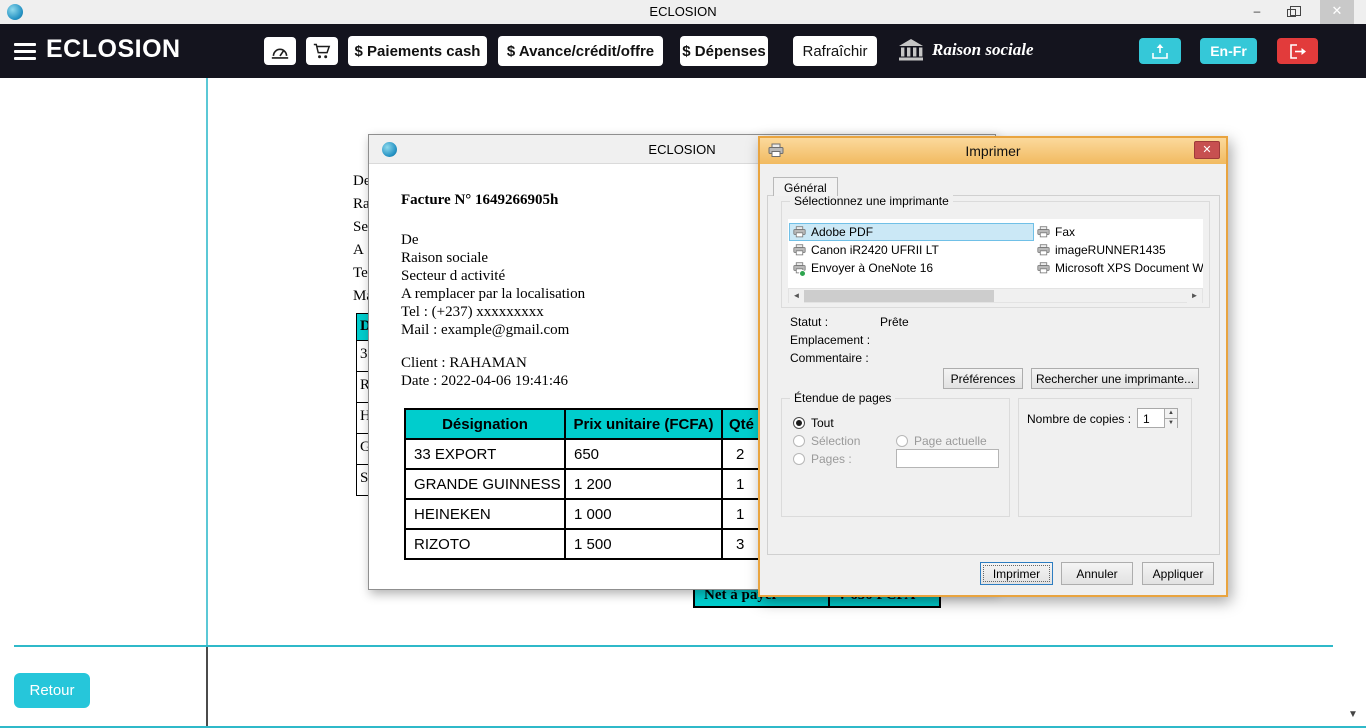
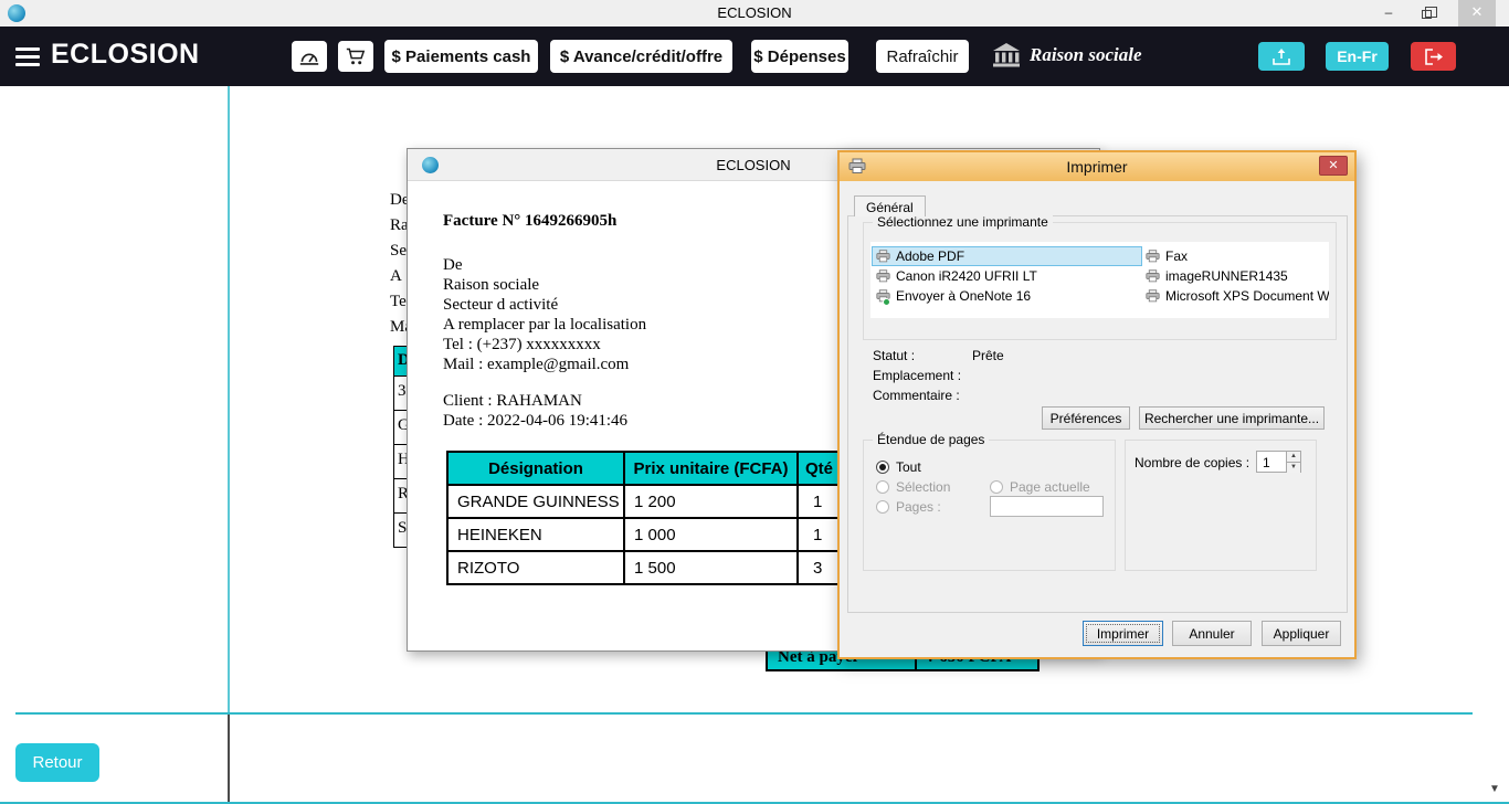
  ECLOSION
  –
  ✕
  ECLOSION
  $ Paiements cash
  $ Avance/crédit/offre
  $ Dépenses
  Rafraîchir
  Raison sociale
  En-Fr
  Ra
  Se
  A
  Te
  D
  3
- R
+ G
  H
- G
+ R
  S
  Retour
  ▼
  ECLOSION
  Facture N° 1649266905h
  De
  Raison sociale
  Secteur d activité
  A remplacer par la localisation
  Tel : (+237) xxxxxxxxx
  Mail : example@gmail.com
  Client : RAHAMAN
  Date : 2022-04-06 19:41:46
  Désignation	Prix unitaire (FCFA)	Qté
- 33 EXPORT	650	2
  GRANDE GUINNESS	1 200	1
  HEINEKEN	1 000	1
  RIZOTO	1 500	3
  Imprimer
  ✕
  Général
  Sélectionnez une imprimante
  Adobe PDF
  Canon iR2420 UFRII LT
  Envoyer à OneNote 16
  Fax
  imageRUNNER1435
  Microsoft XPS Document W
- ◄
- ►
  Statut :
  Prête
  Emplacement :
  Commentaire :
  Préférences
  Rechercher une imprimante...
  Étendue de pages
  Tout
  Sélection
  Page actuelle
  Pages :
  Nombre de copies :
  1
  Imprimer
  Annuler
  Appliquer
